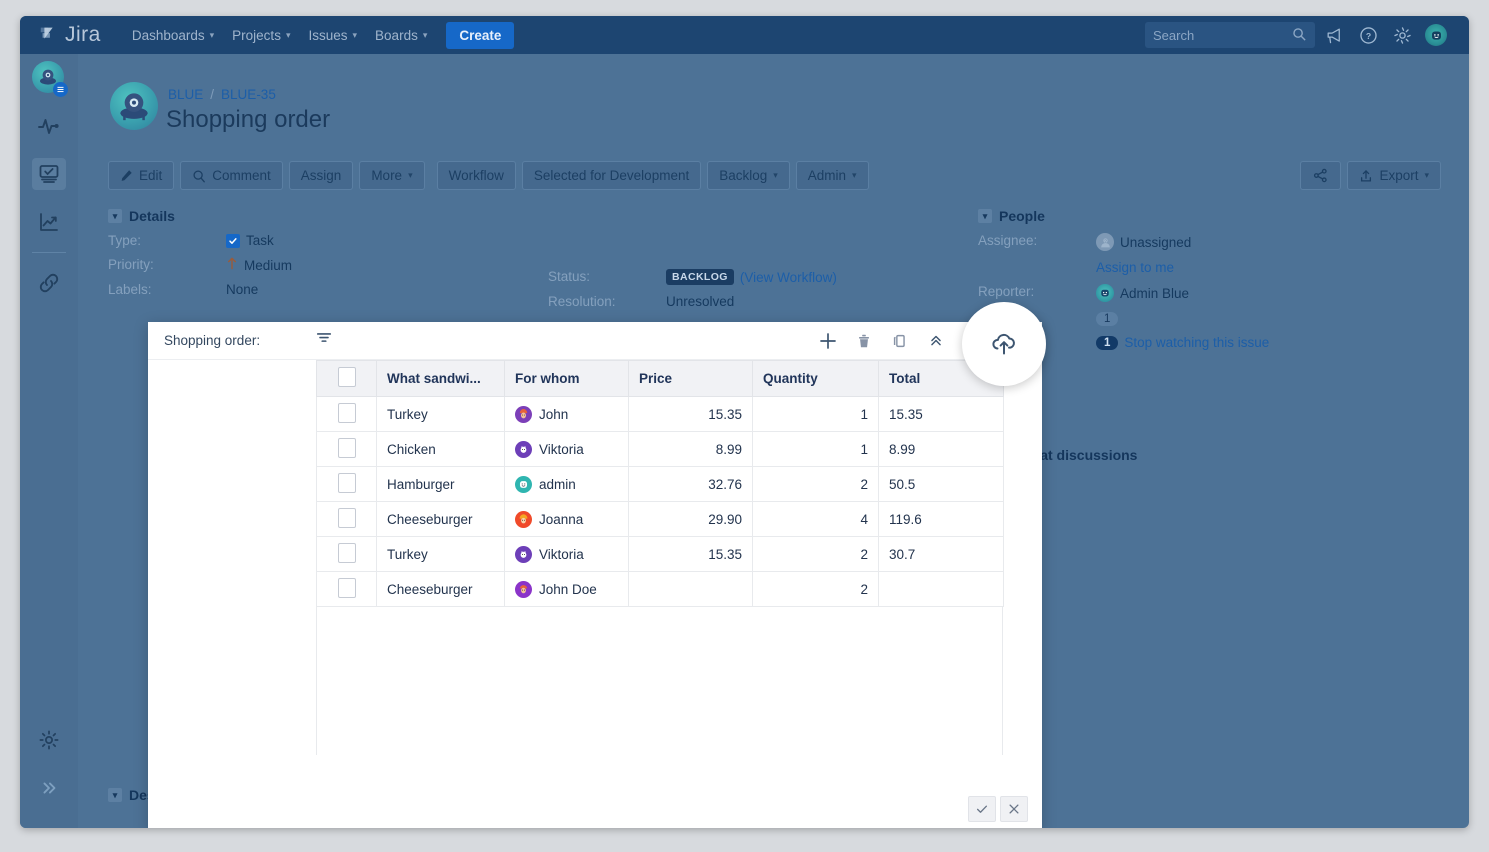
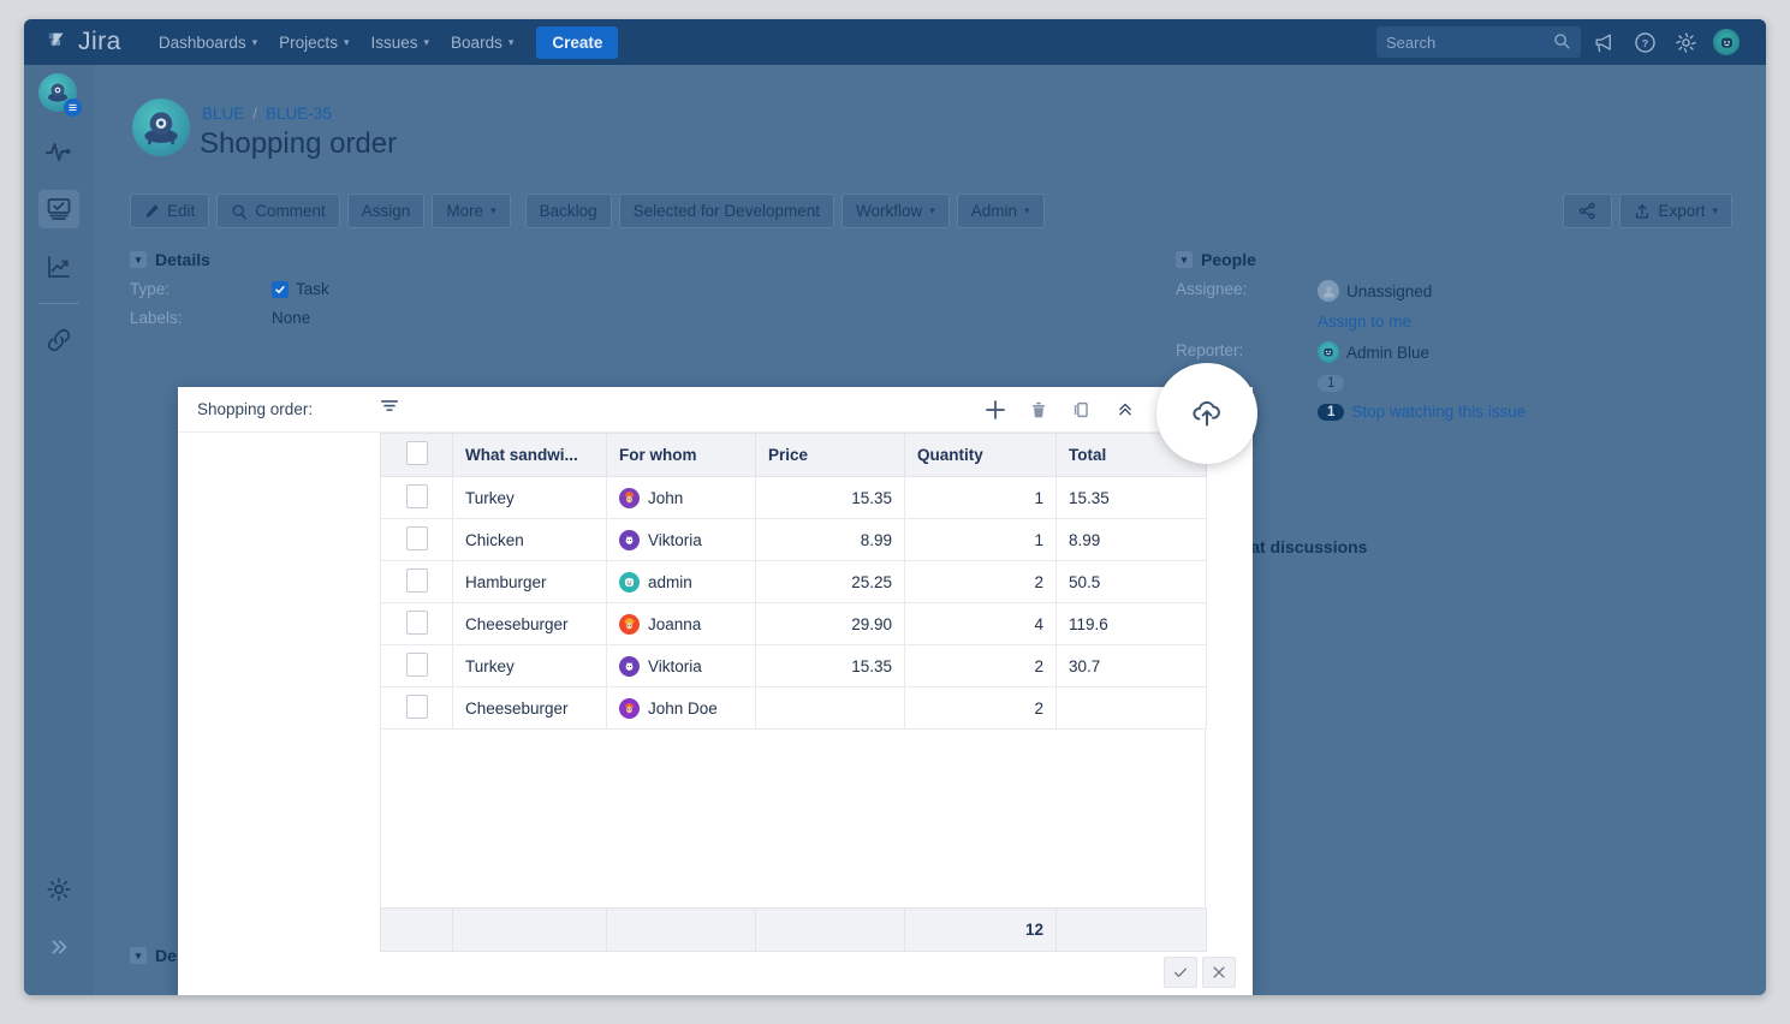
  Jira
  Dashboards
  ▾
  Projects
  ▾
  Issues
  ▾
  Boards
  ▾
  Create
  Search
  ?
  BLUE
  /
  BLUE-35
  Shopping order
  Edit
  Comment
  Assign
  More
  ▾
- Workflow
+ Backlog
  Selected for Development
- Backlog
+ Workflow
  ▾
  Admin
  ▾
  Export
  ▾
  ▾
  Details
  Type:
  Task
- Priority:
- Medium
  Labels:
  None
- Status:
- BACKLOG
- (View Workflow)
- Resolution:
- Unresolved
  ▾
  People
  Assignee:
  Unassigned
  Assign to me
  Reporter:
  Admin Blue
  1
  1
  Stop watching this issue
  at discussions
  ▾
  Shopping order:
  	What sandwi...	For whom	Price	Quantity	Total
  	Turkey	John	15.35	1	15.35
  	Chicken	Viktoria	8.99	1	8.99
- 	Hamburger	admin	32.76	2	50.5
+ 	Hamburger	admin	25.25	2	50.5
  	Cheeseburger	Joanna	29.90	4	119.6
  	Turkey	Viktoria	15.35	2	30.7
  	Cheeseburger	John Doe		2
+ 				12
